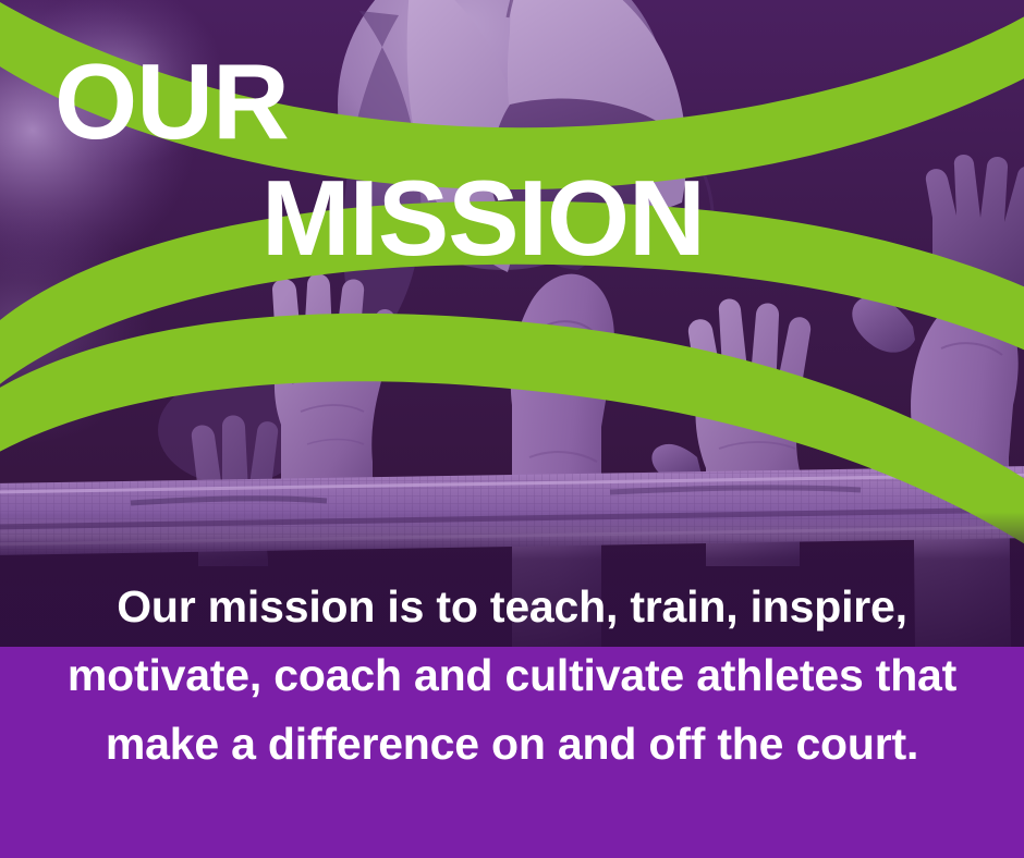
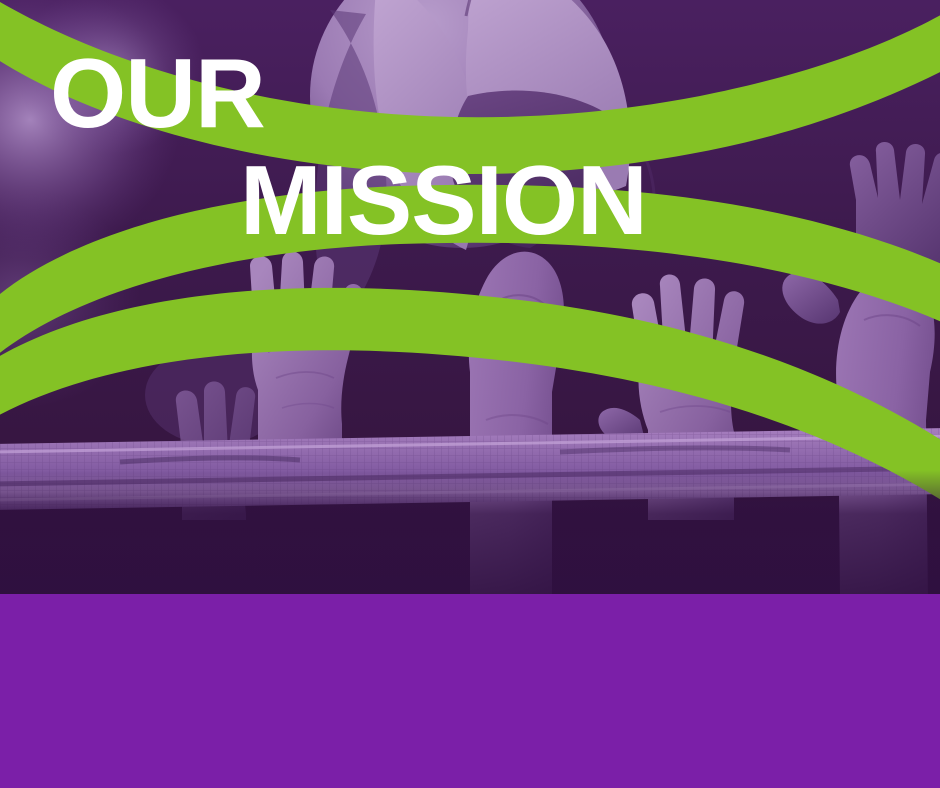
  OUR
  MISSION
- Our mission is to teach, train, inspire, motivate, coach and cultivate athletes that make a difference on and off the court.
